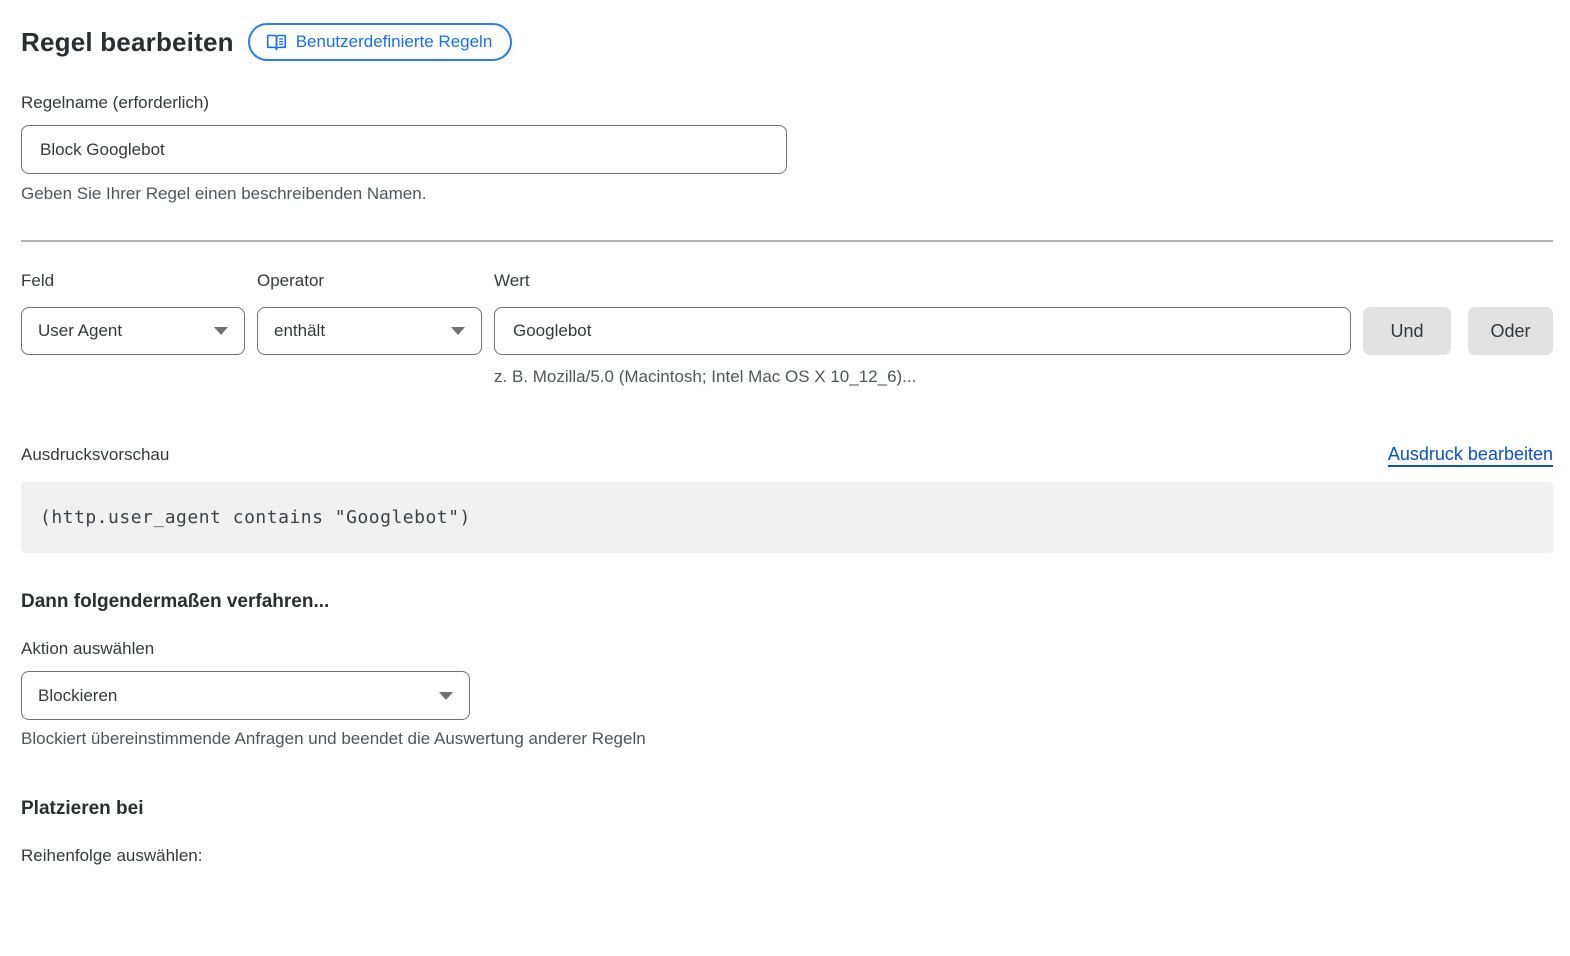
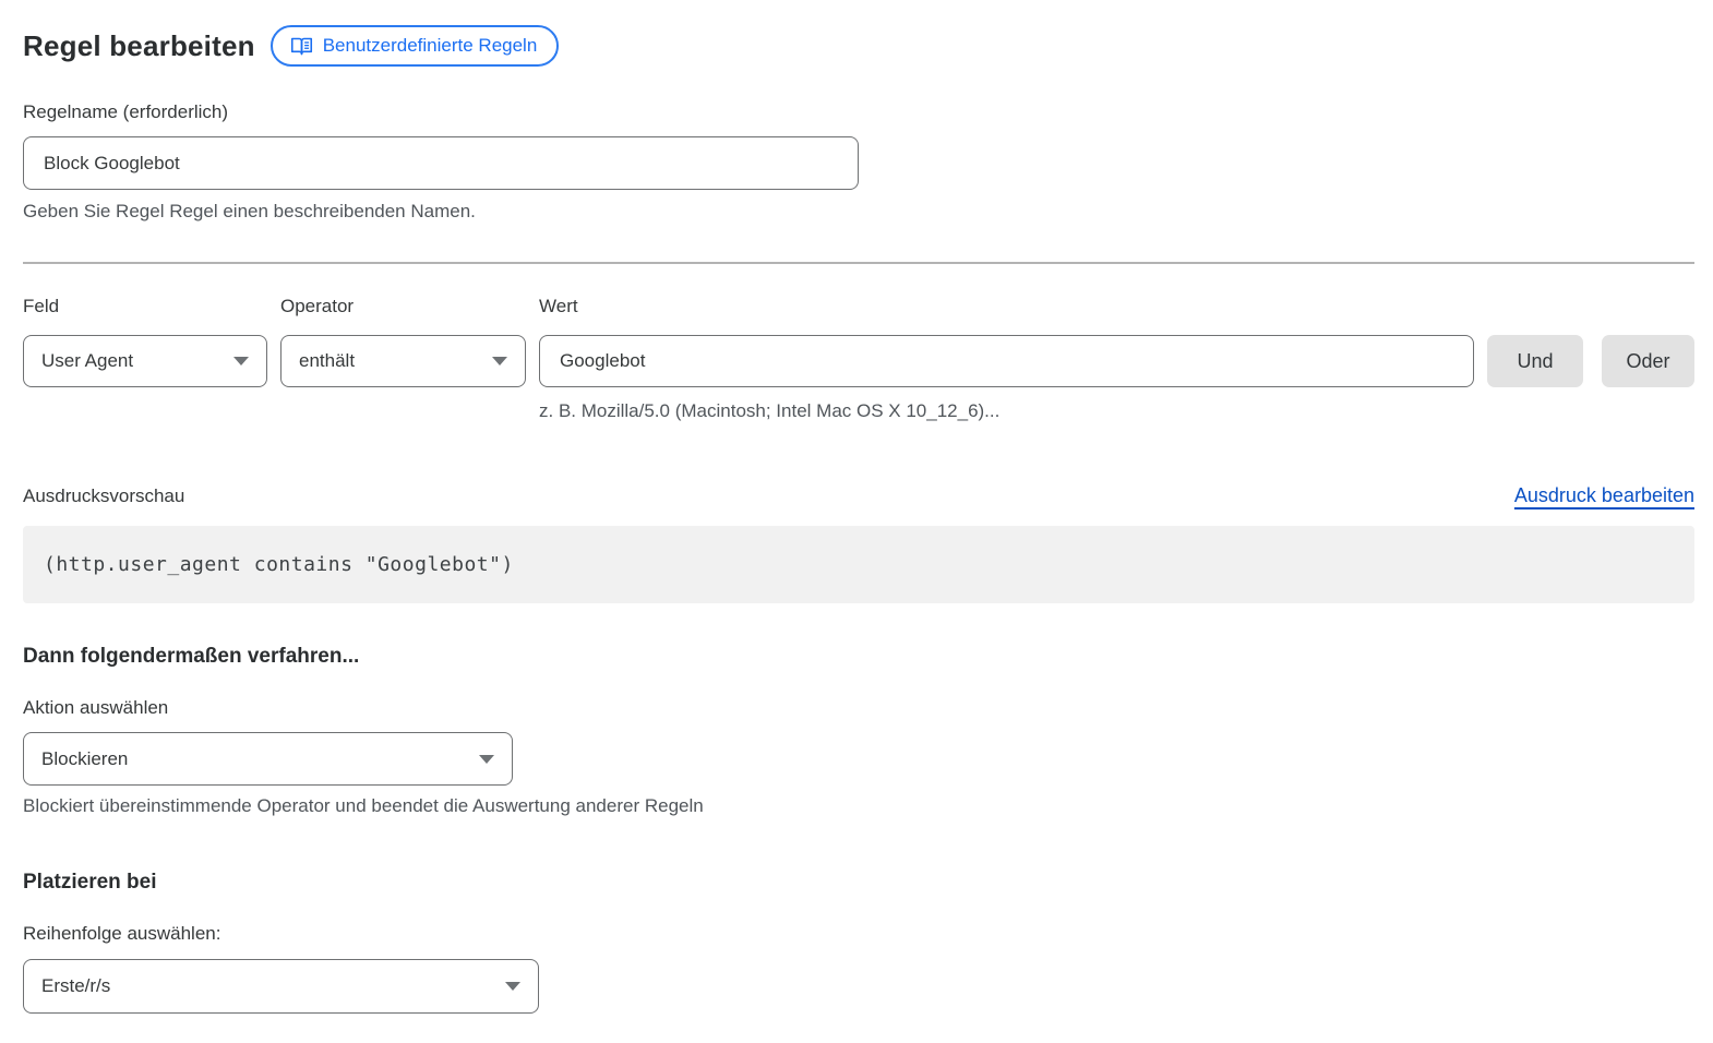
  Regel bearbeiten
  Benutzerdefinierte Regeln
  Regelname (erforderlich)
  Block Googlebot
- Geben Sie Ihrer Regel einen beschreibenden Namen.
+ Geben Sie Regel Regel einen beschreibenden Namen.
  Feld
  User Agent
  Operator
  enthält
  Wert
  Googlebot
  z. B. Mozilla/5.0 (Macintosh; Intel Mac OS X 10_12_6)...
  Und
  Oder
  Ausdrucksvorschau
  Ausdruck bearbeiten
  (http.user_agent contains "Googlebot")
  Dann folgendermaßen verfahren...
  Aktion auswählen
  Blockieren
- Blockiert übereinstimmende Anfragen und beendet die Auswertung anderer Regeln
+ Blockiert übereinstimmende Operator und beendet die Auswertung anderer Regeln
  Platzieren bei
  Reihenfolge auswählen:
+ Erste/r/s
